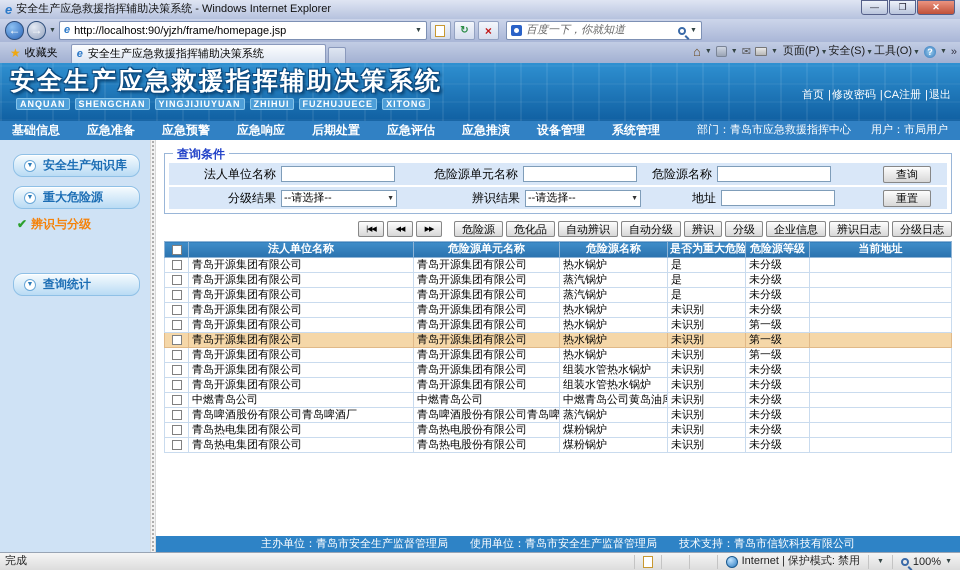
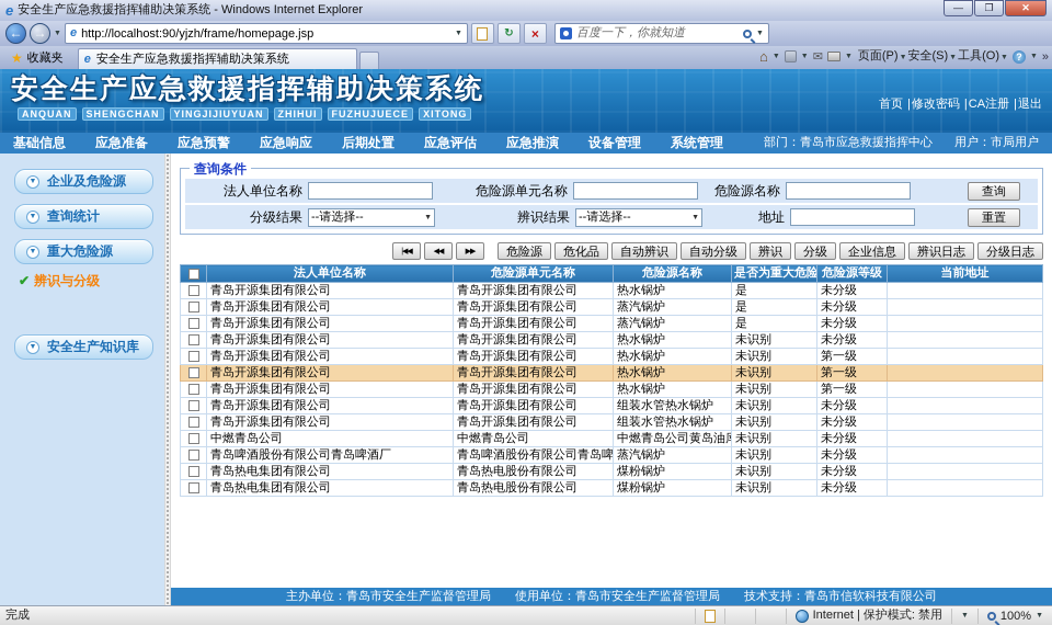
  e
  安全生产应急救援指挥辅助决策系统 - Windows Internet Explorer
  —
  ❐
  ✕
  ←
  →
  e
  http://localhost:90/yjzh/frame/homepage.jsp
  ↻
  ×
  百度一下，你就知道
  ★
  收藏夹
  e
  安全生产应急救援指挥辅助决策系统
  ⌂
  ✉
  页面(P) 安全(S) 工具(O)
  ?
  »
  安全生产应急救援指挥辅助决策系统
  ANQUAN
  SHENGCHAN
  YINGJIJIUYUAN
  ZHIHUI
  FUZHUJUECE
  XITONG
  首页 |修改密码 |CA注册 |退出
  基础信息
  应急准备
  应急预警
  应急响应
  后期处置
  应急评估
  应急推演
  设备管理
  系统管理
  部门：青岛市应急救援指挥中心
  用户：市局用户
+ 企业及危险源
- 安全生产知识库
+ 查询统计
  重大危险源
  ✔ 辨识与分级
- 查询统计
+ 安全生产知识库
  查询条件
  法人单位名称
  危险源单元名称
  危险源名称
  查询
  分级结果
  --请选择--
  辨识结果
  --请选择--
  地址
  重置
  危险源
  危化品
  自动辨识
  自动分级
  辨识
  分级
  企业信息
  辨识日志
  分级日志
  	法人单位名称	危险源单元名称	危险源名称	是否为重大危险	危险源等级	当前地址
  	青岛开源集团有限公司	青岛开源集团有限公司	热水锅炉	是	未分级
  	青岛开源集团有限公司	青岛开源集团有限公司	蒸汽锅炉	是	未分级
  	青岛开源集团有限公司	青岛开源集团有限公司	蒸汽锅炉	是	未分级
  	青岛开源集团有限公司	青岛开源集团有限公司	热水锅炉	未识别	未分级
  	青岛开源集团有限公司	青岛开源集团有限公司	热水锅炉	未识别	第一级
  	青岛开源集团有限公司	青岛开源集团有限公司	热水锅炉	未识别	第一级
  	青岛开源集团有限公司	青岛开源集团有限公司	热水锅炉	未识别	第一级
  	青岛开源集团有限公司	青岛开源集团有限公司	组装水管热水锅炉	未识别	未分级
  	青岛开源集团有限公司	青岛开源集团有限公司	组装水管热水锅炉	未识别	未分级
  	中燃青岛公司	中燃青岛公司	中燃青岛公司黄岛油	未识别	未分级
  	青岛啤酒股份有限公司青岛啤酒厂	青岛啤酒股份有限公司青岛啤	蒸汽锅炉	未识别	未分级
  	青岛热电集团有限公司	青岛热电股份有限公司	煤粉锅炉	未识别	未分级
  	青岛热电集团有限公司	青岛热电股份有限公司	煤粉锅炉	未识别	未分级
  主办单位：青岛市安全生产监督管理局
  使用单位：青岛市安全生产监督管理局
  技术支持：青岛市信软科技有限公司
  完成
  Internet | 保护模式: 禁用
  100%
